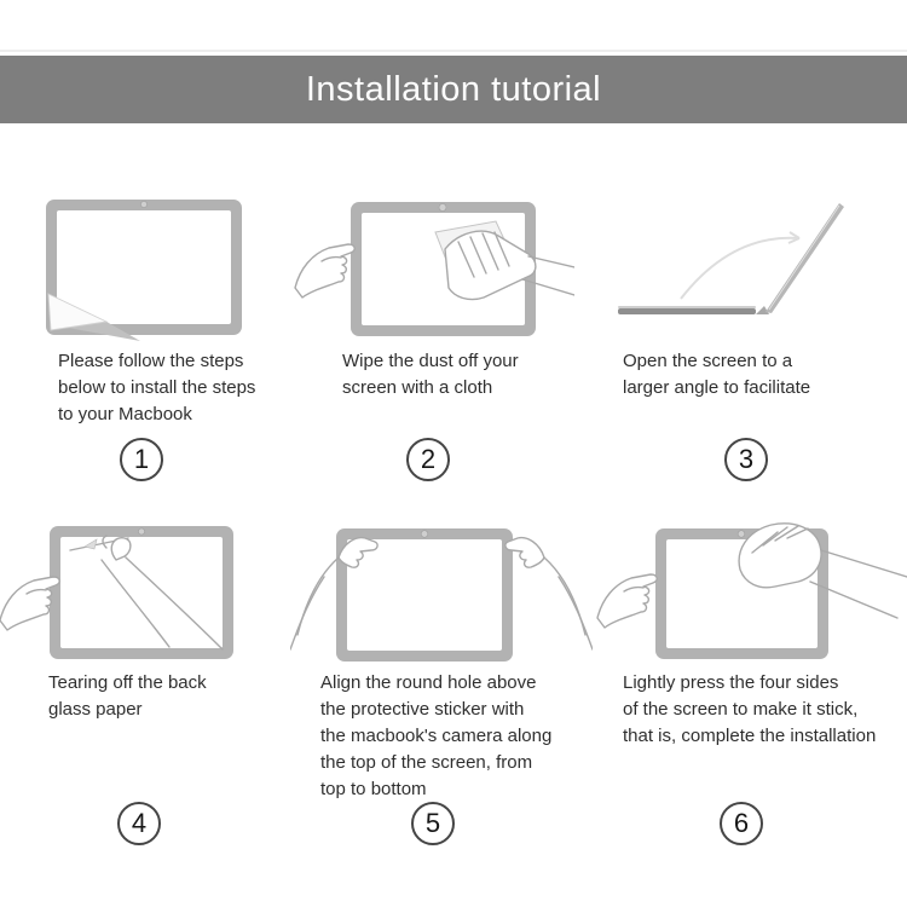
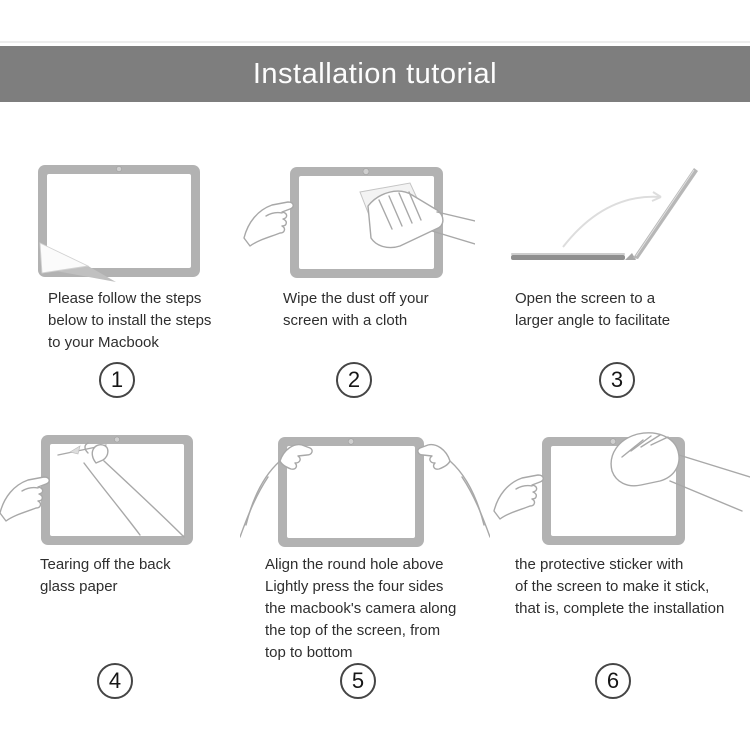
  Installation tutorial
  Please follow the steps
  below to install the steps
  to your Macbook
  Wipe the dust off your
  screen with a cloth
  Open the screen to a
  larger angle to facilitate
  Tearing off the back
  glass paper
  Align the round hole above
- the protective sticker with
+ Lightly press the four sides
  the macbook's camera along
  the top of the screen, from
  top to bottom
- Lightly press the four sides
+ the protective sticker with
  of the screen to make it stick,
  that is, complete the installation
  1
  2
  3
  4
  5
  6
